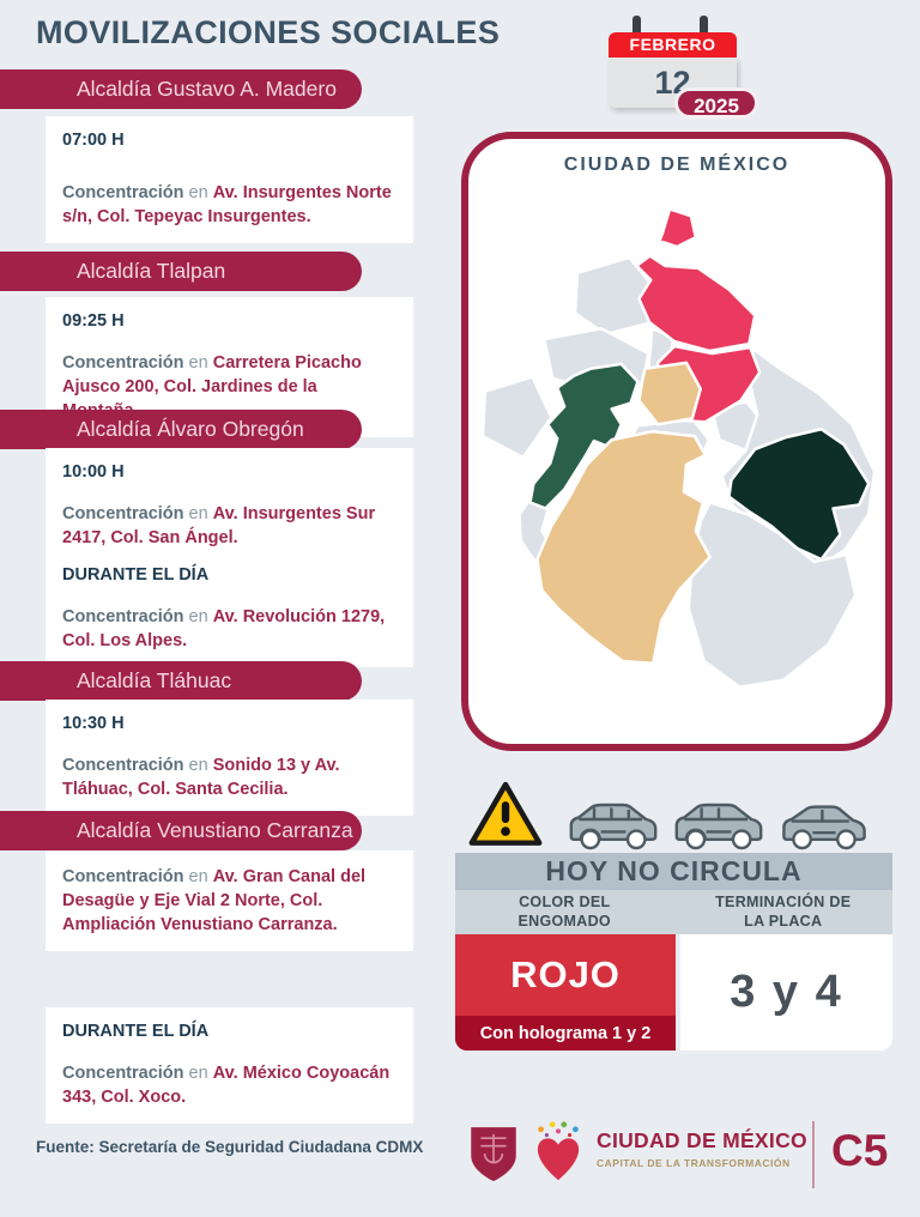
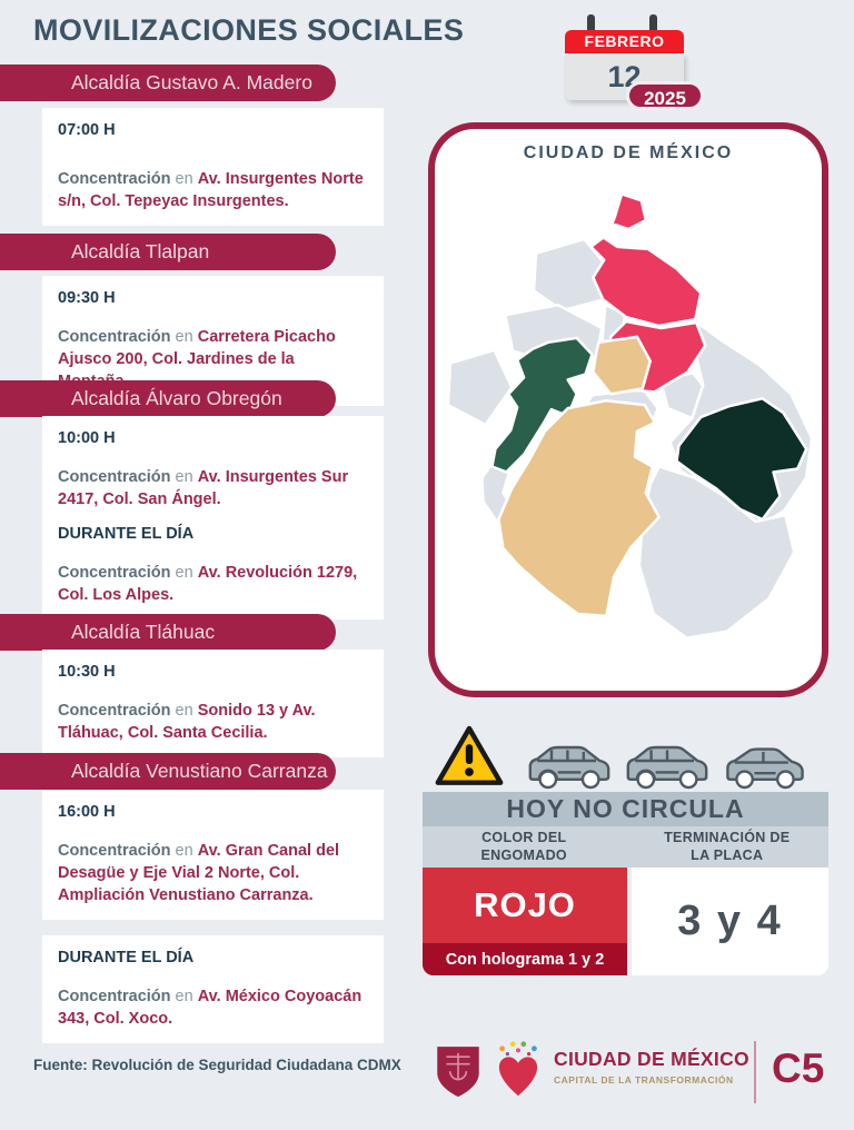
  MOVILIZACIONES SOCIALES
  FEBRERO
  12
  2025
  Alcaldía Gustavo A. Madero
  07:00 H
  Concentración en Av. Insurgentes Norte s/n, Col. Tepeyac Insurgentes.
  Alcaldía Tlalpan
- 09:25 H
+ 09:30 H
  Concentración en Carretera Picacho Ajusco 200, Col. Jardines de la
  Alcaldía Álvaro Obregón
  10:00 H
  Concentración en Av. Insurgentes Sur 2417, Col. San Ángel.
  DURANTE EL DÍA
  Concentración en Av. Revolución 1279, Col. Los Alpes.
  Alcaldía Tláhuac
  10:30 H
  Concentración en Sonido 13 y Av. Tláhuac, Col. Santa Cecilia.
  Alcaldía Venustiano Carranza
+ 16:00 H
  Concentración en Av. Gran Canal del Desagüe y Eje Vial 2 Norte, Col. Ampliación Venustiano Carranza.
  DURANTE EL DÍA
  Concentración en Av. México Coyoacán 343, Col. Xoco.
  CIUDAD DE MÉXICO
  HOY NO CIRCULA
  COLOR DEL
  ENGOMADO
  TERMINACIÓN DE
  LA PLACA
  ROJO
  Con holograma 1 y 2
  3 y 4
- Fuente: Secretaría de Seguridad Ciudadana CDMX
+ Fuente: Revolución de Seguridad Ciudadana CDMX
  CIUDAD DE MÉXICO
  CAPITAL DE LA TRANSFORMACIÓN
  C5
